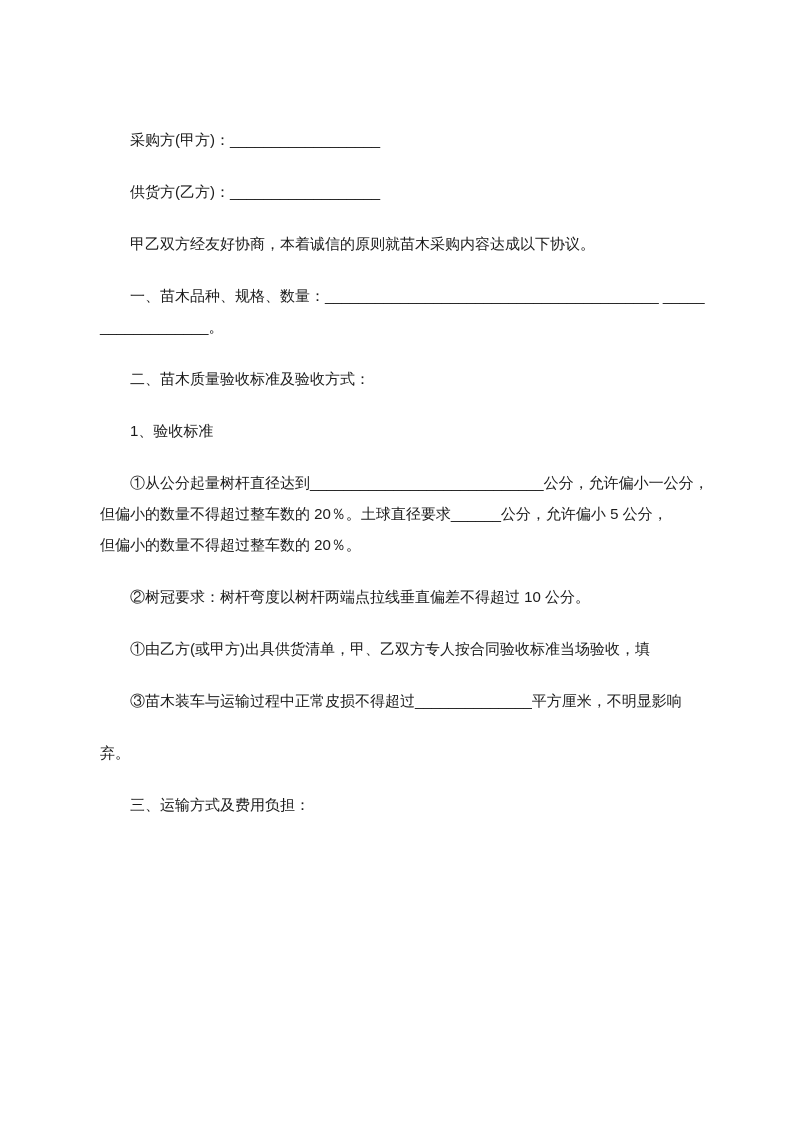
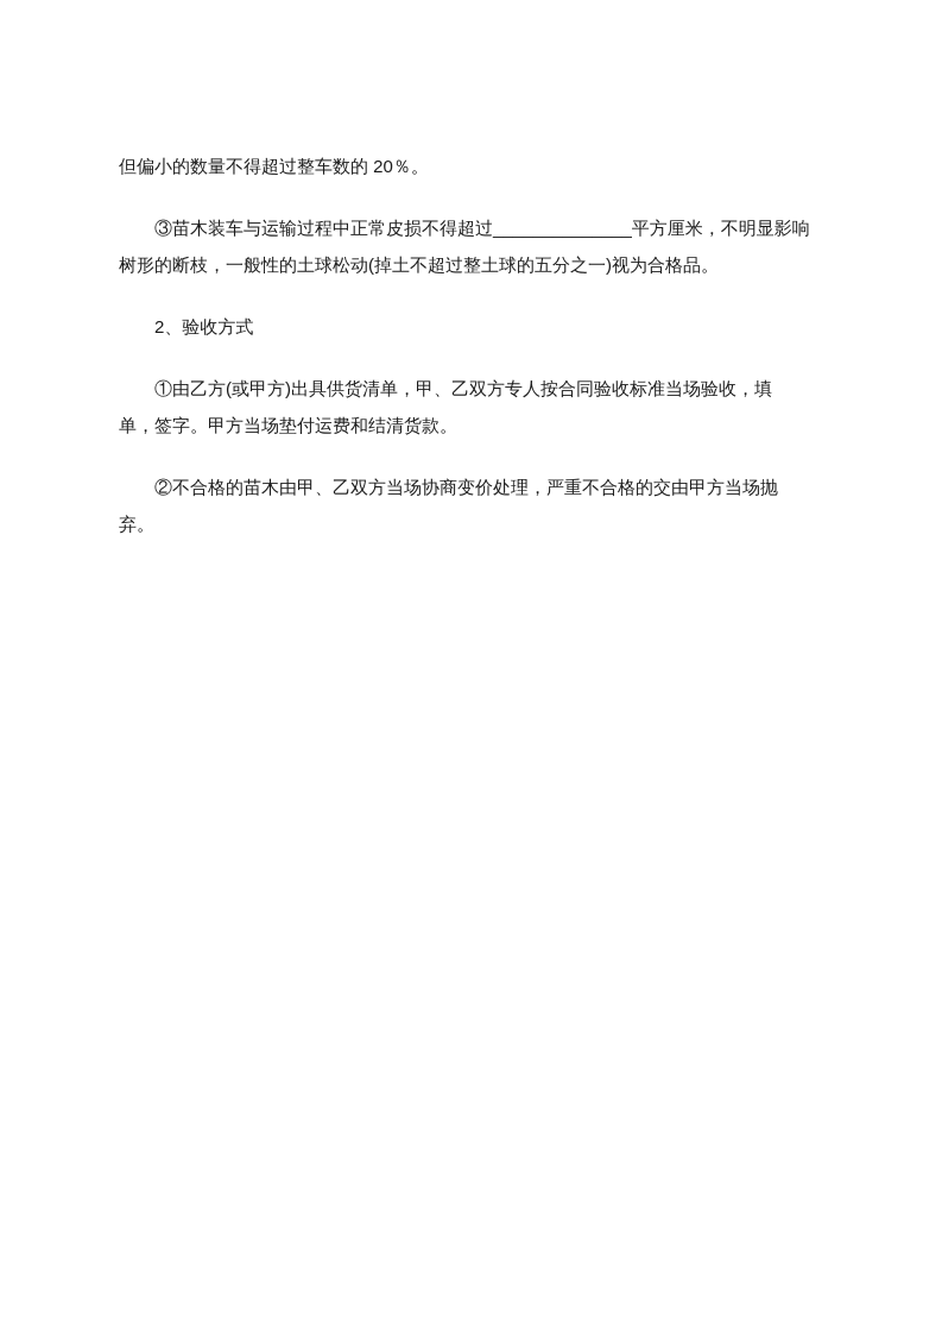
- 采购方(甲方)：__________________
- 供货方(乙方)：__________________
- 甲乙双方经友好协商，本着诚信的原则就苗木采购内容达成以下协议。
- 一、苗木品种、规格、数量：________________________________________ _____
- _____________。
- 二、苗木质量验收标准及验收方式：
- 1、验收标准
- ①从公分起量树杆直径达到____________________________公分，允许偏小一公分，
- 但偏小的数量不得超过整车数的 20％。土球直径要求______公分，允许偏小 5 公分，
  但偏小的数量不得超过整车数的 20％。
- ②树冠要求：树杆弯度以树杆两端点拉线垂直偏差不得超过 10 公分。
- ①由乙方(或甲方)出具供货清单，甲、乙双方专人按合同验收标准当场验收，填
+ ③苗木装车与运输过程中正常皮损不得超过______________平方厘米，不明显影响
+ 树形的断枝，一般性的土球松动(掉土不超过整土球的五分之一)视为合格品。
+ 2、验收方式
- ③苗木装车与运输过程中正常皮损不得超过______________平方厘米，不明显影响
+ ①由乙方(或甲方)出具供货清单，甲、乙双方专人按合同验收标准当场验收，填
+ 单，签字。甲方当场垫付运费和结清货款。
+ ②不合格的苗木由甲、乙双方当场协商变价处理，严重不合格的交由甲方当场抛
  弃。
- 三、运输方式及费用负担：
